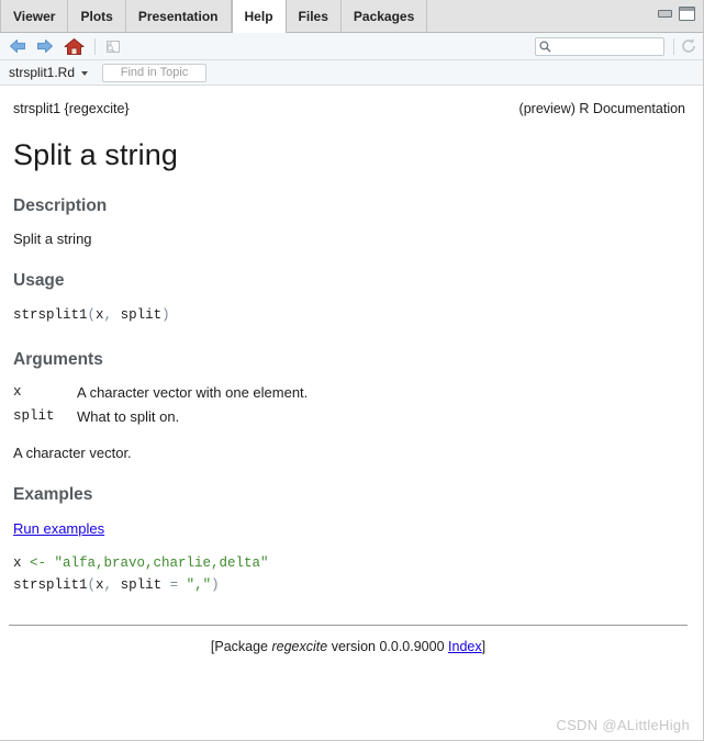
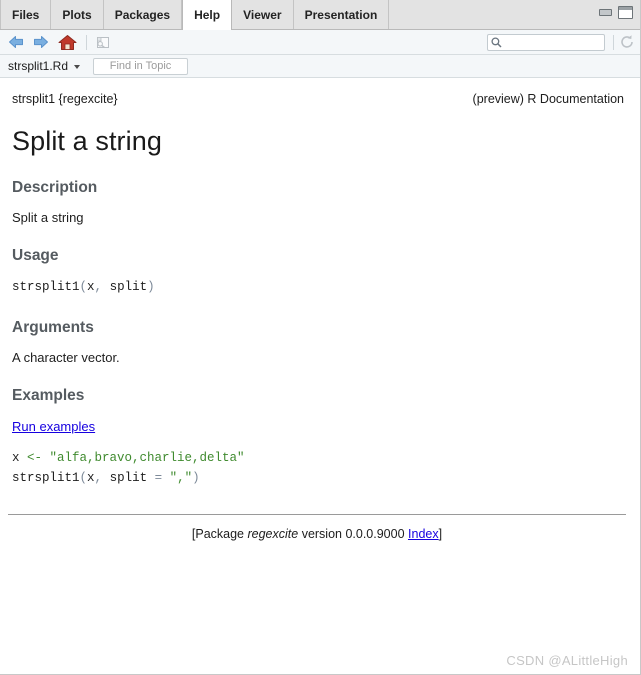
- Viewer
+ Files
  Plots
- Presentation
+ Packages
  Help
- Files
+ Viewer
- Packages
+ Presentation
  strsplit1.Rd
  Find in Topic
  strsplit1 {regexcite}
  (preview) R Documentation
  Split a string
  Description
  Split a string
  Usage
  strsplit1(x, split)
  Arguments
- x	A character vector with one element.
- split	What to split on.
  A character vector.
  Examples
  Run examples
  x <- "alfa,bravo,charlie,delta" strsplit1(x, split = ",")
  [Package regexcite version 0.0.0.9000 Index]
  CSDN @ALittleHigh
